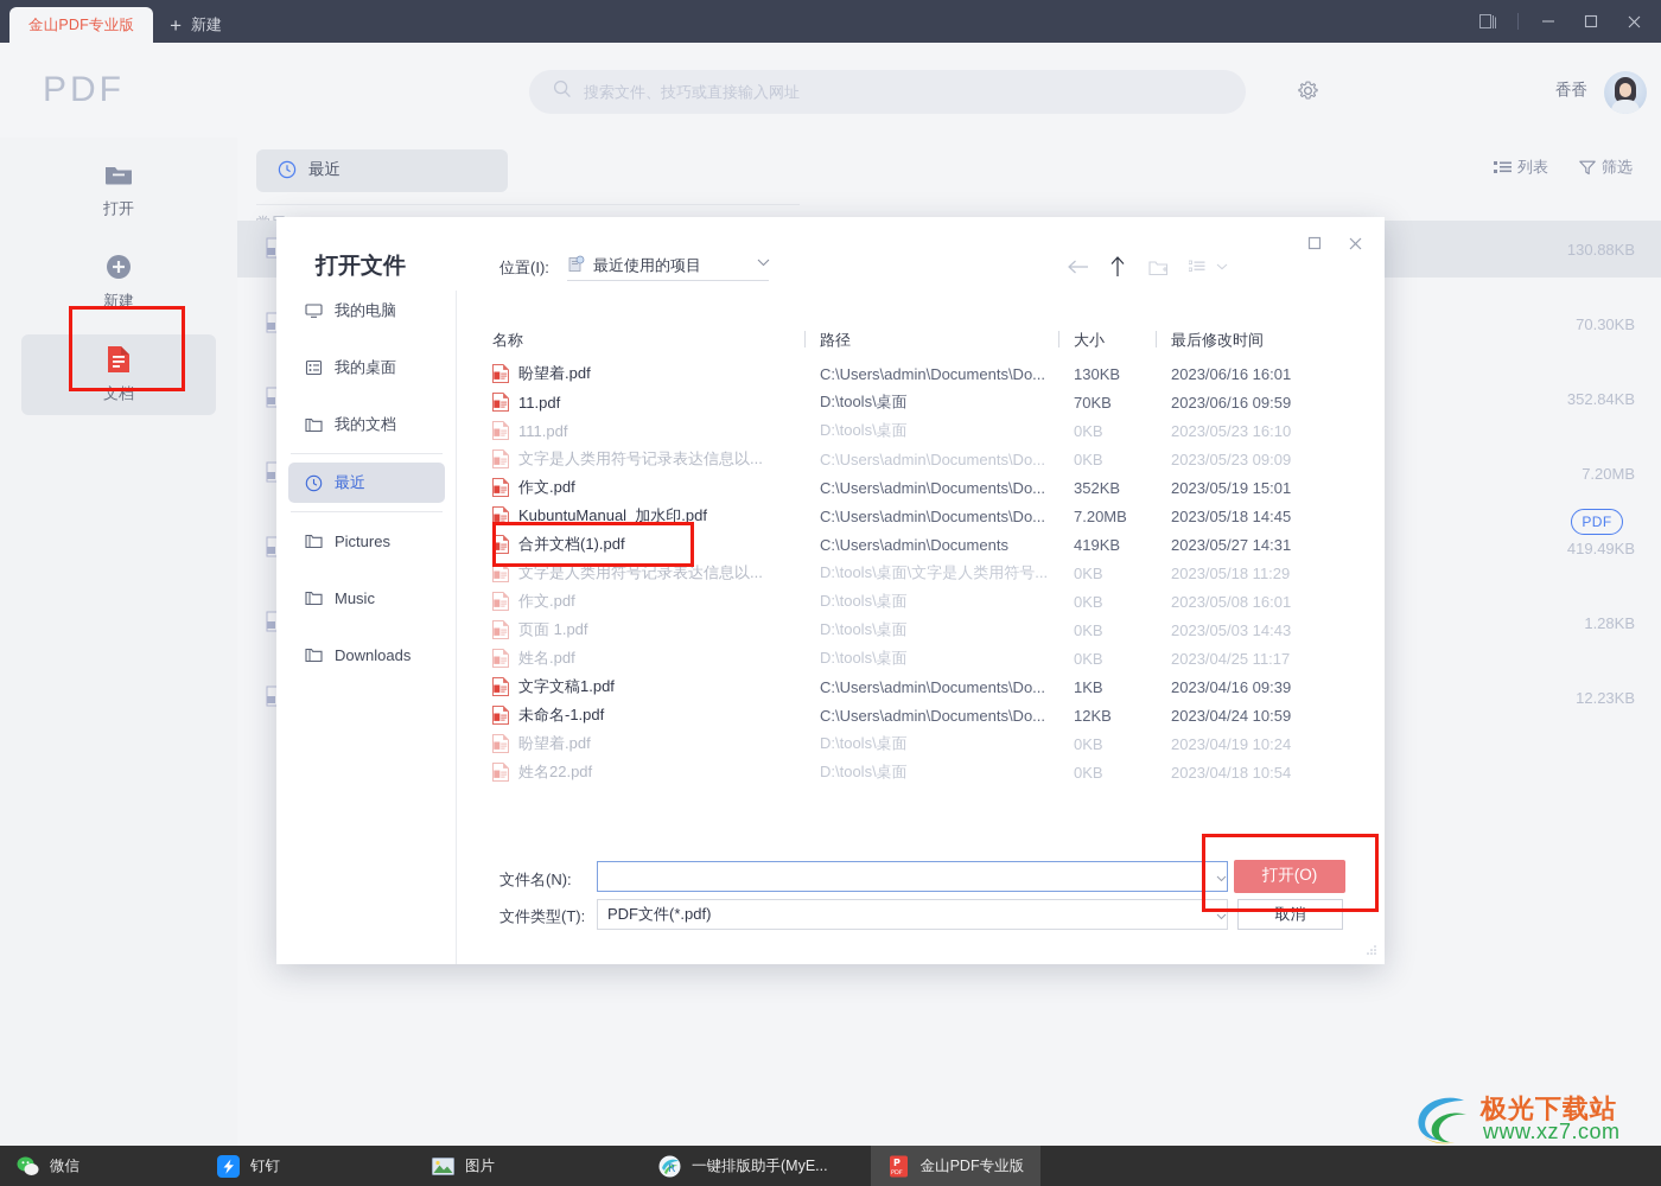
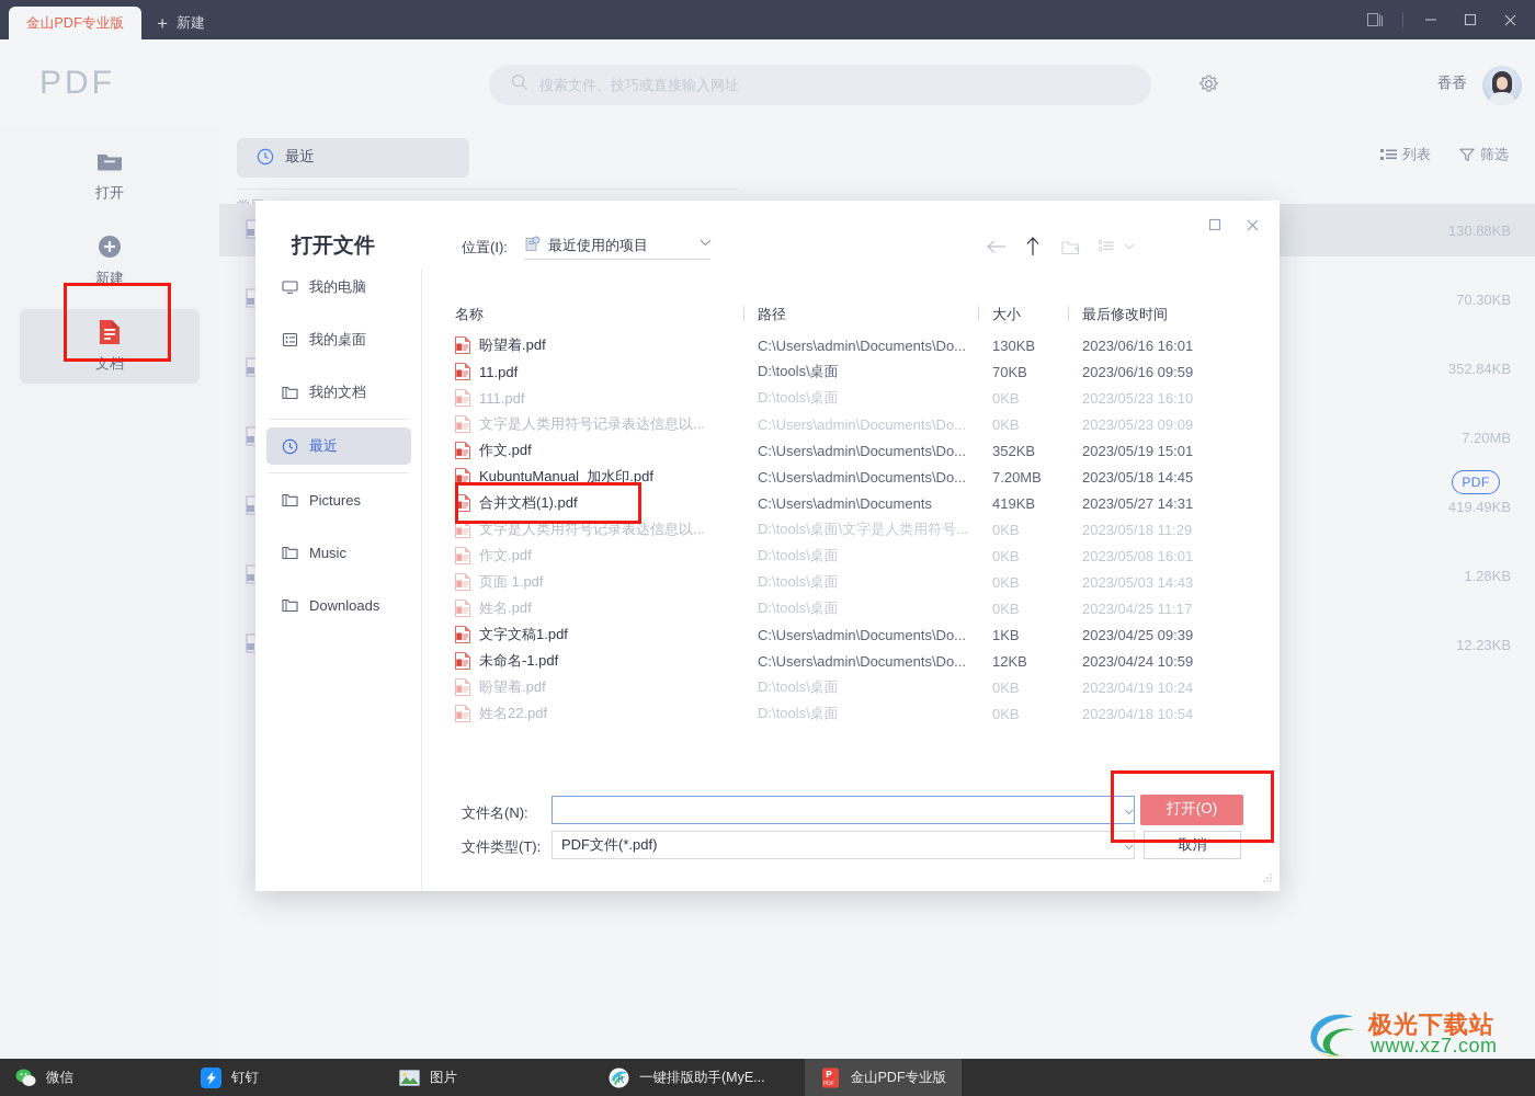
  金山PDF专业版
  +
  新建
  PDF
  搜索文件、技巧或直接输入网址
  香香
  打开
  新建
  文档
  最近
  列表
  筛选
  130.88KB
  70.30KB
  352.84KB
  7.20MB
  419.49KB
  1.28KB
  12.23KB
  打开文件
  位置(I):
  最近使用的项目
  我的电脑
  我的桌面
  我的文档
  最近
  Pictures
  Music
  Downloads
  PDF
  名称
  路径
  大小
  最后修改时间
  盼望着.pdf
  C:\Users\admin\Documents\Do...
  130KB
  2023/06/16 16:01
  11.pdf
  D:\tools\桌面
  70KB
  2023/06/16 09:59
  111.pdf
  D:\tools\桌面
  0KB
  2023/05/23 16:10
  文字是人类用符号记录表达信息以...
  C:\Users\admin\Documents\Do...
  0KB
  2023/05/23 09:09
  作文.pdf
  C:\Users\admin\Documents\Do...
  352KB
  2023/05/19 15:01
  KubuntuManual_加水印.pdf
  C:\Users\admin\Documents\Do...
  7.20MB
  2023/05/18 14:45
  合并文档(1).pdf
  C:\Users\admin\Documents
  419KB
  2023/05/27 14:31
  文字是人类用符号记录表达信息以...
  D:\tools\桌面\文字是人类用符号...
  0KB
  2023/05/18 11:29
  作文.pdf
  D:\tools\桌面
  0KB
  2023/05/08 16:01
  页面 1.pdf
  D:\tools\桌面
  0KB
  2023/05/03 14:43
  姓名.pdf
  D:\tools\桌面
  0KB
  2023/04/25 11:17
  文字文稿1.pdf
  C:\Users\admin\Documents\Do...
  1KB
- 2023/04/16 09:39
+ 2023/04/25 09:39
  未命名-1.pdf
  C:\Users\admin\Documents\Do...
  12KB
  2023/04/24 10:59
  盼望着.pdf
  D:\tools\桌面
  0KB
  2023/04/19 10:24
  姓名22.pdf
  D:\tools\桌面
  0KB
  2023/04/18 10:54
  文件名(N):
  文件类型(T):
  PDF文件(*.pdf)
  打开(O)
  取消
  微信
  钉钉
  图片
  R
  一键排版助手(MyE...
  P
  金山PDF专业版
  极光下载站
  www.xz7.com
